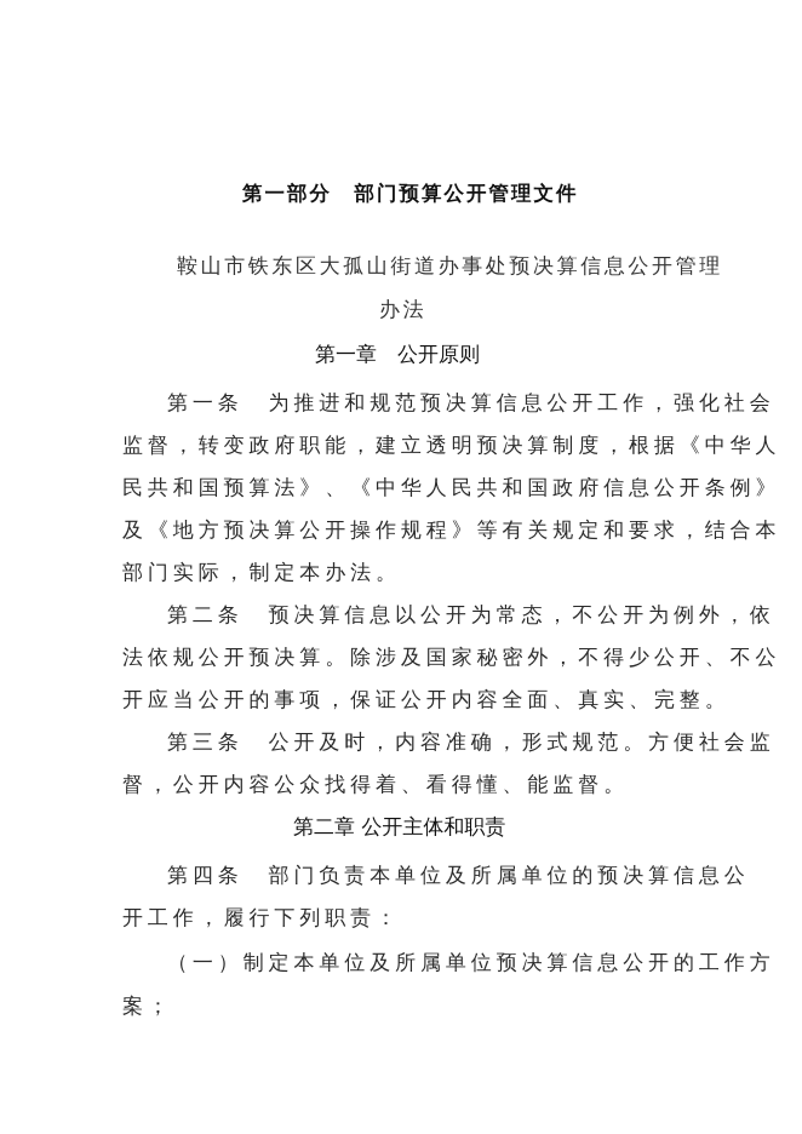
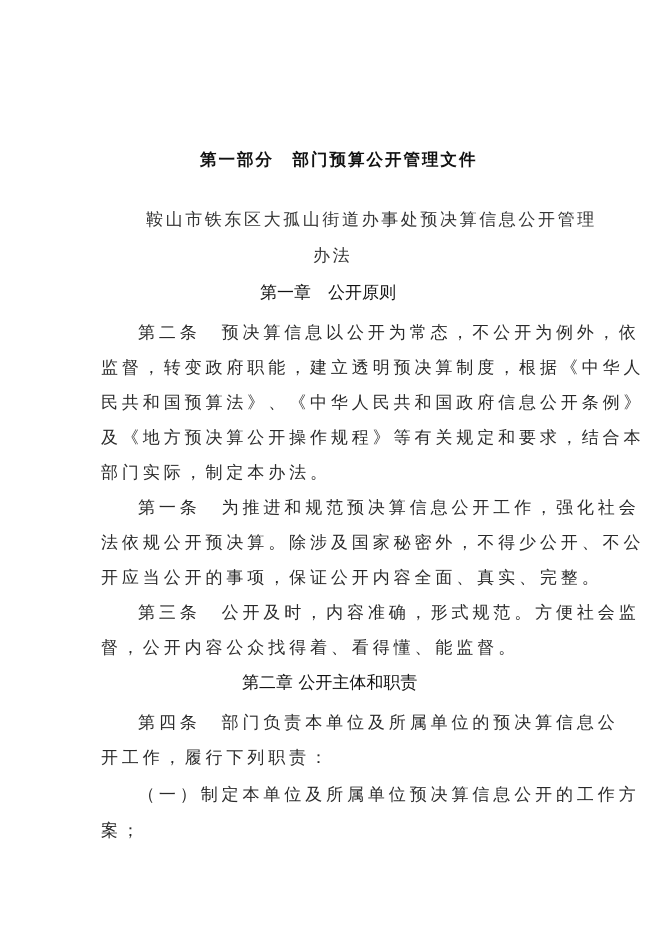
  第一部分 部门预算公开管理文件
  鞍山市铁东区大孤山街道办事处预决算信息公开管理
  办法
  第一章 公开原则
- 第一条 为推进和规范预决算信息公开工作，强化社会
+ 第二条 预决算信息以公开为常态，不公开为例外，依
  监督，转变政府职能，建立透明预决算制度，根据《中华人
  民共和国预算法》、《中华人民共和国政府信息公开条例》
  及《地方预决算公开操作规程》等有关规定和要求，结合本
  部门实际，制定本办法。
- 第二条 预决算信息以公开为常态，不公开为例外，依
+ 第一条 为推进和规范预决算信息公开工作，强化社会
  法依规公开预决算。除涉及国家秘密外，不得少公开、不公
  开应当公开的事项，保证公开内容全面、真实、完整。
  第三条 公开及时，内容准确，形式规范。方便社会监
  督，公开内容公众找得着、看得懂、能监督。
  第二章 公开主体和职责
  第四条 部门负责本单位及所属单位的预决算信息公
  开工作，履行下列职责：
  （一）制定本单位及所属单位预决算信息公开的工作方
  案；
